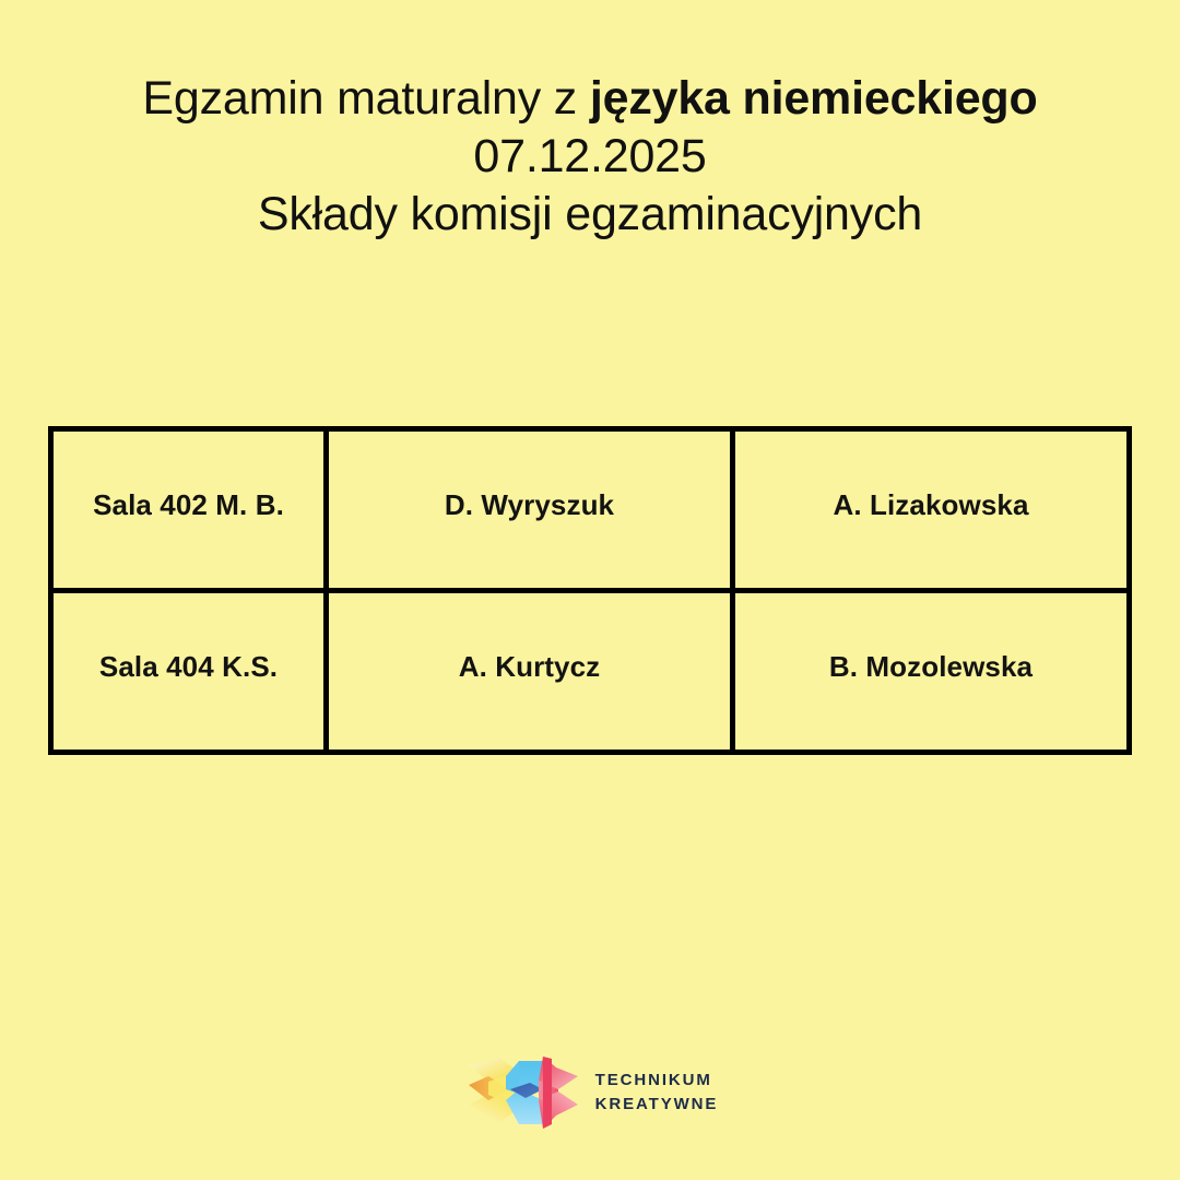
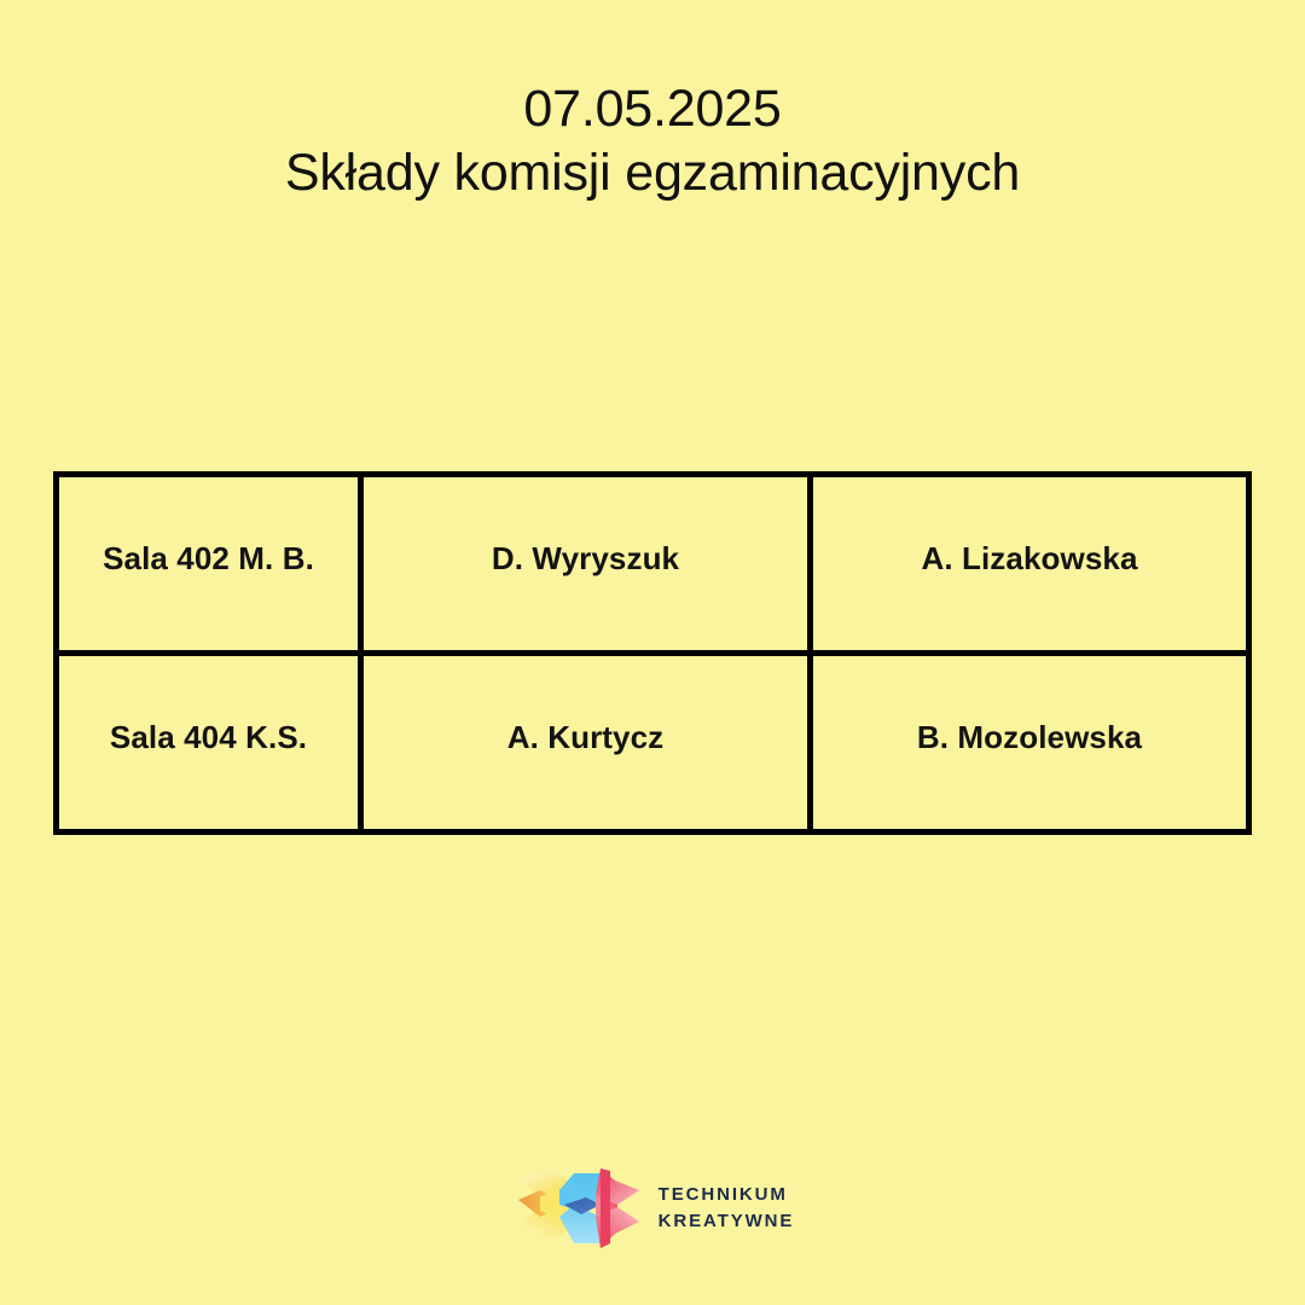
- Egzamin maturalny z języka niemieckiego
- 07.12.2025
+ 07.05.2025
  Składy komisji egzaminacyjnych
  Sala 402 M. B.
  D. Wyryszuk
  A. Lizakowska
  Sala 404 K.S.
  A. Kurtycz
  B. Mozolewska
  TECHNIKUM
  KREATYWNE
